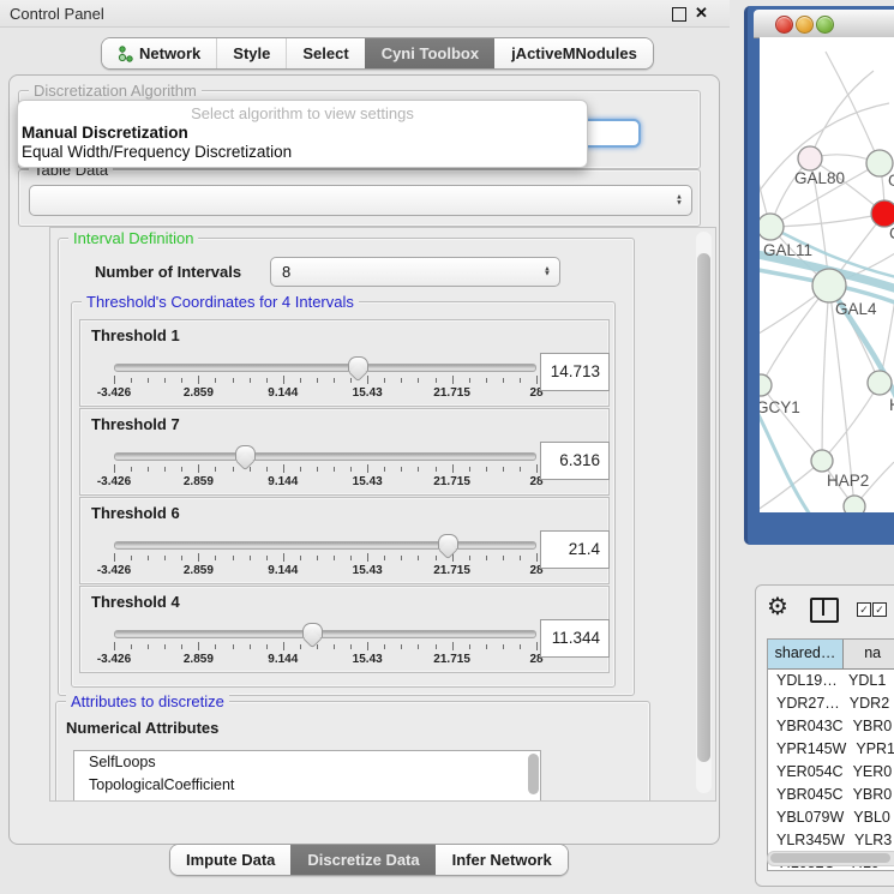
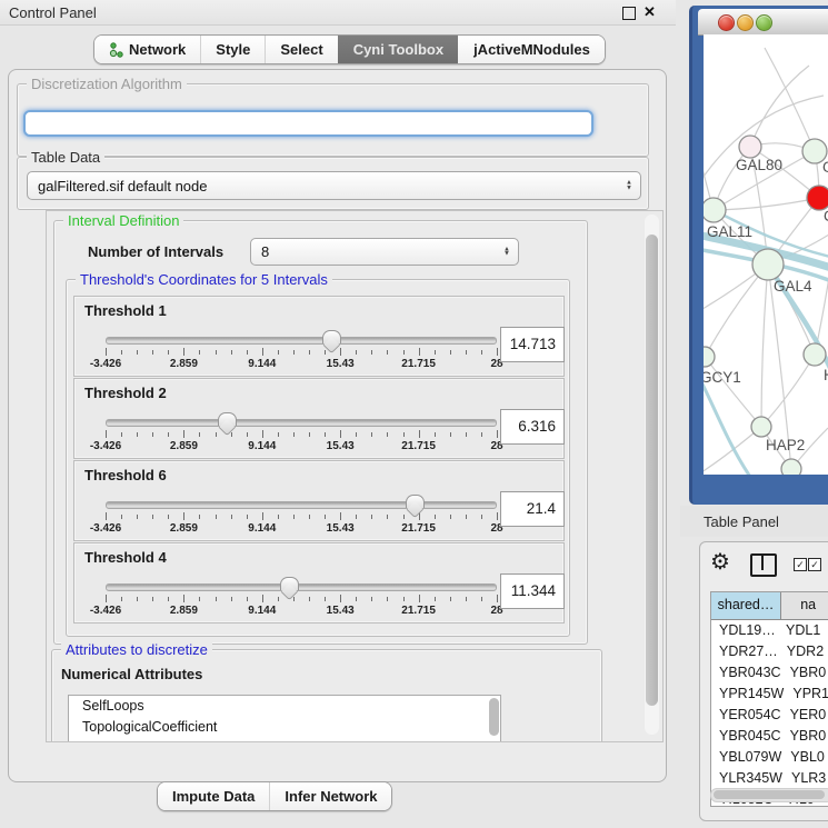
  Control Panel
  ✕
  Network
  Style
  Select
  Cyni Toolbox
  jActiveMNodules
  Discretization Algorithm
- Select algorithm to view settings
- Manual Discretization
- Equal Width/Frequency Discretization
  Table Data
+ galFiltered.sif default node
  Interval Definition
  Number of Intervals
  8
- Threshold's Coordinates for 4 Intervals
+ Threshold's Coordinates for 5 Intervals
  Threshold 1
  -3.426
  2.859
  9.144
  15.43
  21.715
  28
  14.713
- Threshold 7
+ Threshold 2
  -3.426
  2.859
  9.144
  15.43
  21.715
  28
  6.316
  Threshold 6
  -3.426
  2.859
  9.144
  15.43
  21.715
  28
  21.4
  Threshold 4
  -3.426
  2.859
  9.144
  15.43
  21.715
  28
  11.344
  Attributes to discretize
  Numerical Attributes
  SelfLoops
  TopologicalCoefficient
  Impute Data
- Discretize Data
  Infer Network
  GAL80
  GAL11
  GAL4
  GCY1
  HAP2
+ Table Panel
  ⚙
  ✓
  ✓
  shared…
  na
  YDL19…
  YDL1
  YDR27…
  YDR2
  YBR043C
  YBR0
  YPR145W
  YPR1
  YER054C
  YER0
  YBR045C
  YBR0
  YBL079W
  YBL0
  YLR345W
  YLR3
